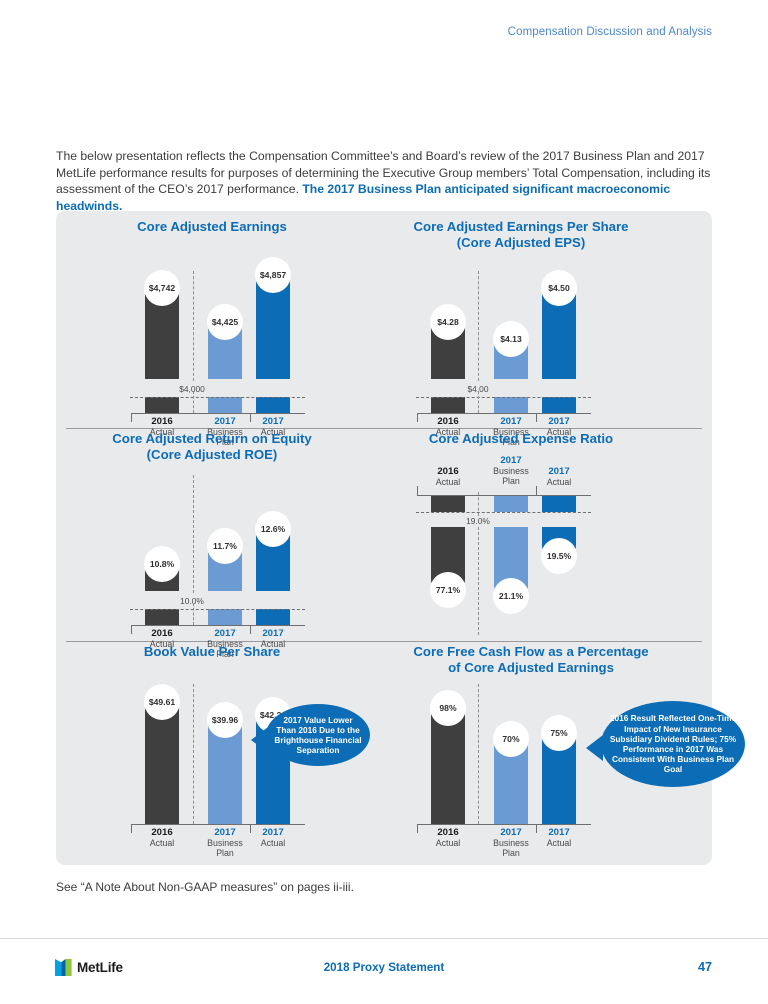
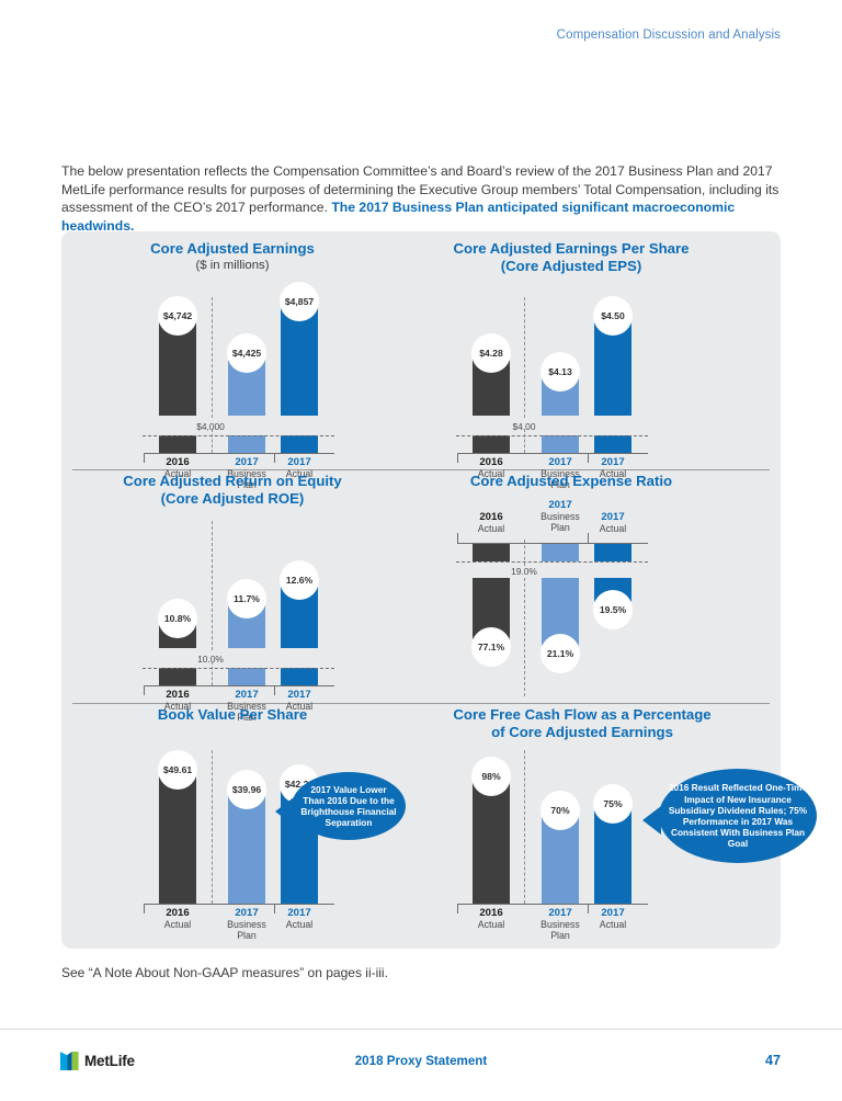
  Compensation Discussion and Analysis
  The below presentation reflects the Compensation Committee’s and Board’s review of the 2017 Business Plan and 2017 MetLife performance results for purposes of determining the Executive Group members’ Total Compensation, including its assessment of the CEO’s 2017 performance. The 2017 Business Plan anticipated significant macroeconomic headwinds.
  Core Adjusted Earnings
+ ($ in millions)
  $4,742
  $4,425
  $4,857
  $4,000
  2016
  Actual
  2017
  Business
  Plan
  2017
  Actual
  Core Adjusted Earnings Per Share
  (Core Adjusted EPS)
  $4.28
  $4.13
  $4.50
  $4.00
  2016
  Actual
  2017
  Business
  Plan
  2017
  Actual
  Core Adjusted Return on Equity
  (Core Adjusted ROE)
  10.8%
  11.7%
  12.6%
  10.0%
  2016
  Actual
  2017
  Business
  Plan
  2017
  Actual
  Core Adjusted Expense Ratio
  2016
  Actual
  2017
  Business
  Plan
  2017
  Actual
  19.0%
  77.1%
  21.1%
  19.5%
  Book Value Per Share
  $49.61
  $39.96
  2016
  Actual
  2017
  Business
  Plan
  2017
  Actual
  2017 Value Lower Than 2016 Due to the Brighthouse Financial Separation
  Core Free Cash Flow as a Percentage
  of Core Adjusted Earnings
  98%
  70%
  75%
  2016
  Actual
  2017
  Business
  Plan
  2017
  Actual
  2016 Result Reflected One-Time Impact of New Insurance Subsidiary Dividend Rules; 75% Performance in 2017 Was Consistent With Business Plan Goal
  See “A Note About Non-GAAP measures” on pages ii-iii.
  MetLife
  2018 Proxy Statement
  47
